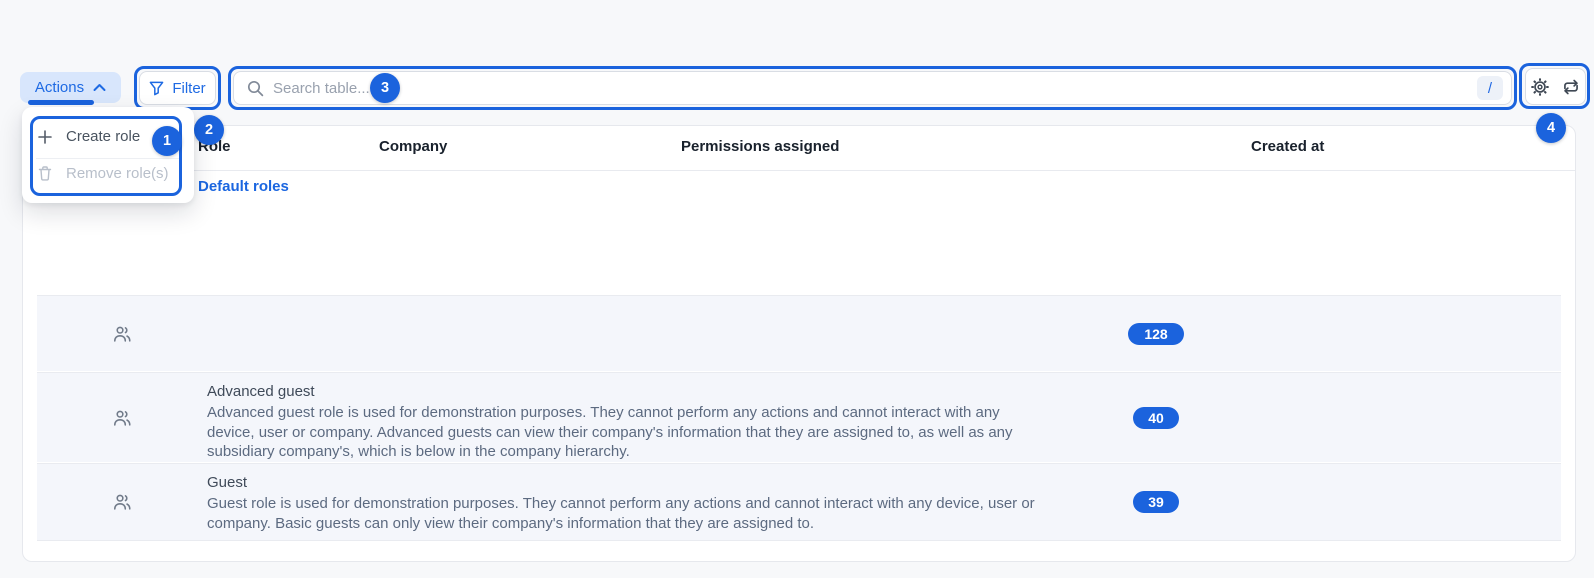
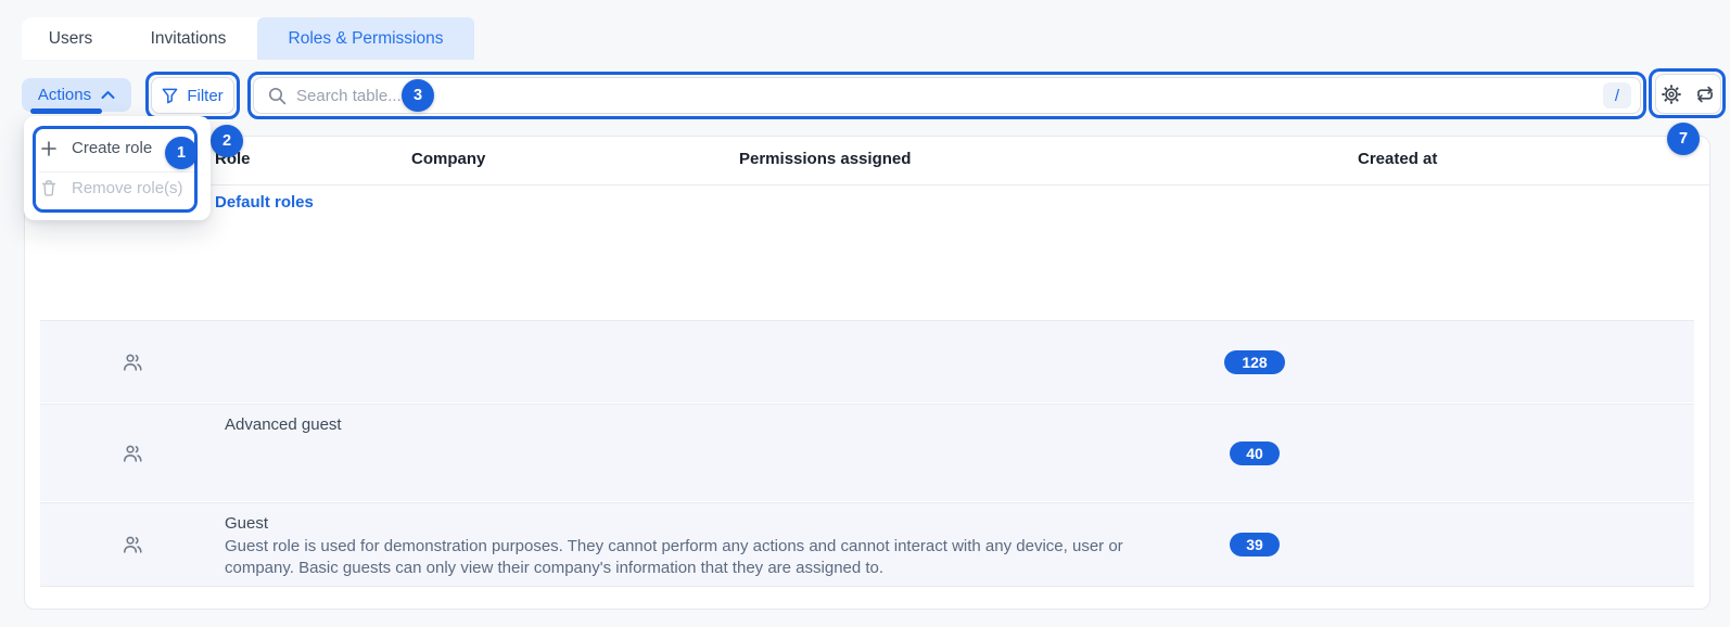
+ Users
+ Invitations
+ Roles & Permissions
  Actions
  Filter
  Search table...
  /
  Role
  Company
  Permissions assigned
  Created at
  Default roles
  128
  Advanced guest
- Advanced guest role is used for demonstration purposes. They cannot perform any actions and cannot interact with any device, user or company. Advanced guests can view their company's information that they are assigned to, as well as any subsidiary company's, which is below in the company hierarchy.
  40
  Guest
  Guest role is used for demonstration purposes. They cannot perform any actions and cannot interact with any device, user or company. Basic guests can only view their company's information that they are assigned to.
  39
  Create role
  Remove role(s)
  1
  2
  3
- 4
+ 7
